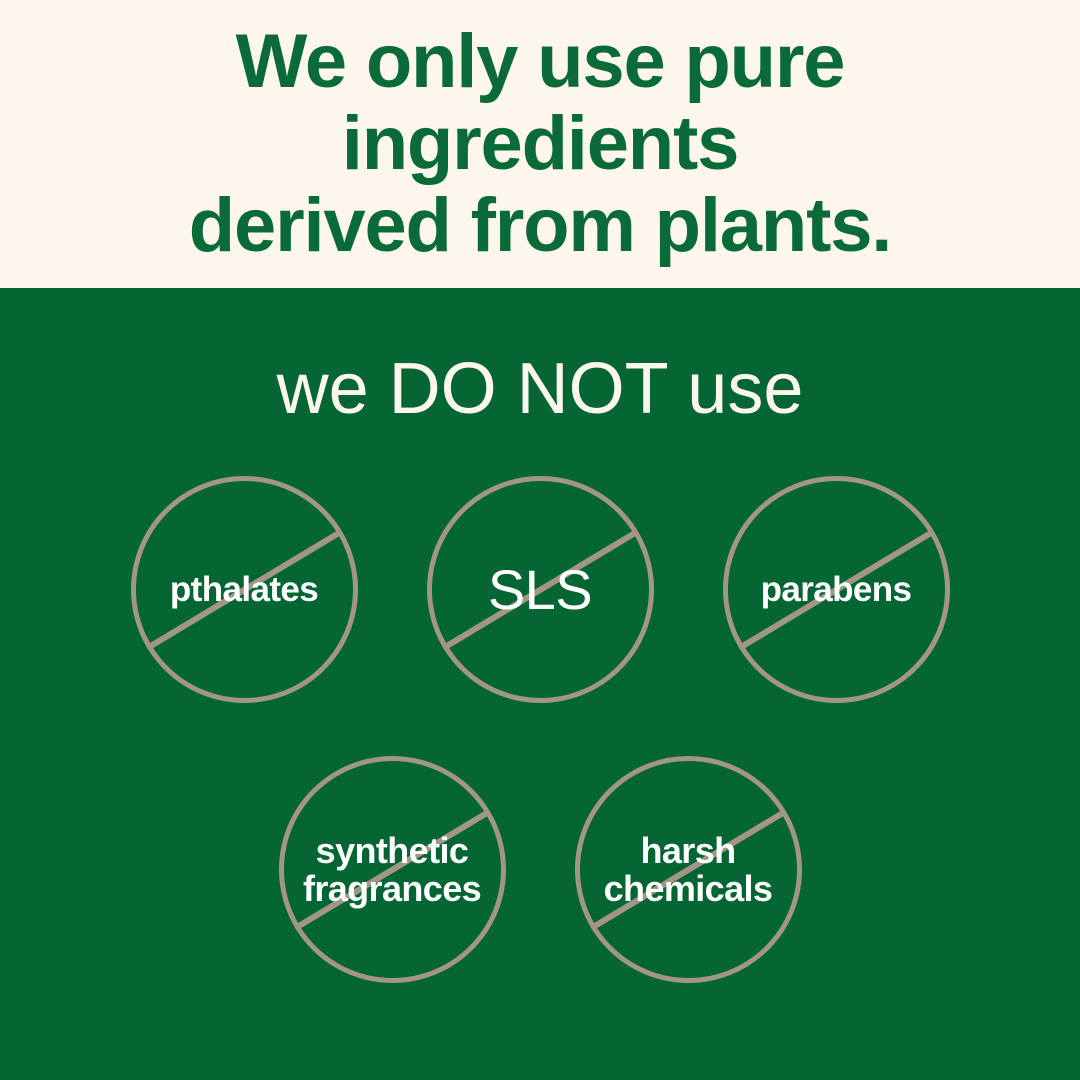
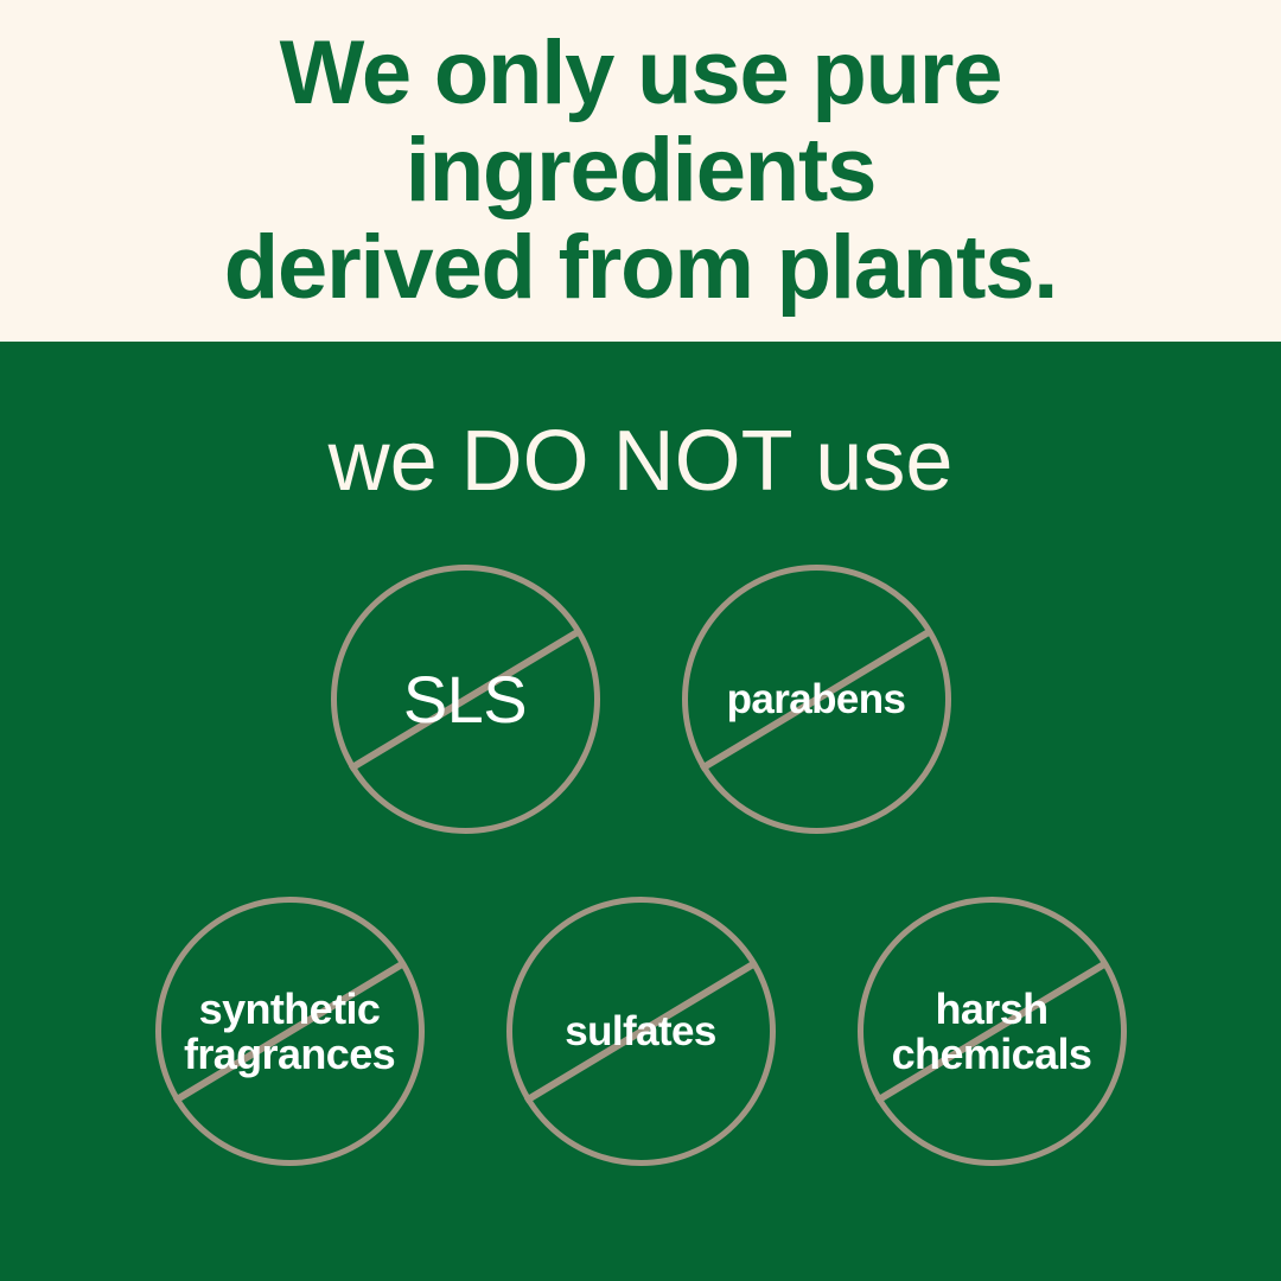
  We only use pure ingredients
  derived from plants.
  we DO NOT use
- pthalates
  SLS
  parabens
  synthetic
  fragrances
+ sulfates
  harsh
  chemicals
